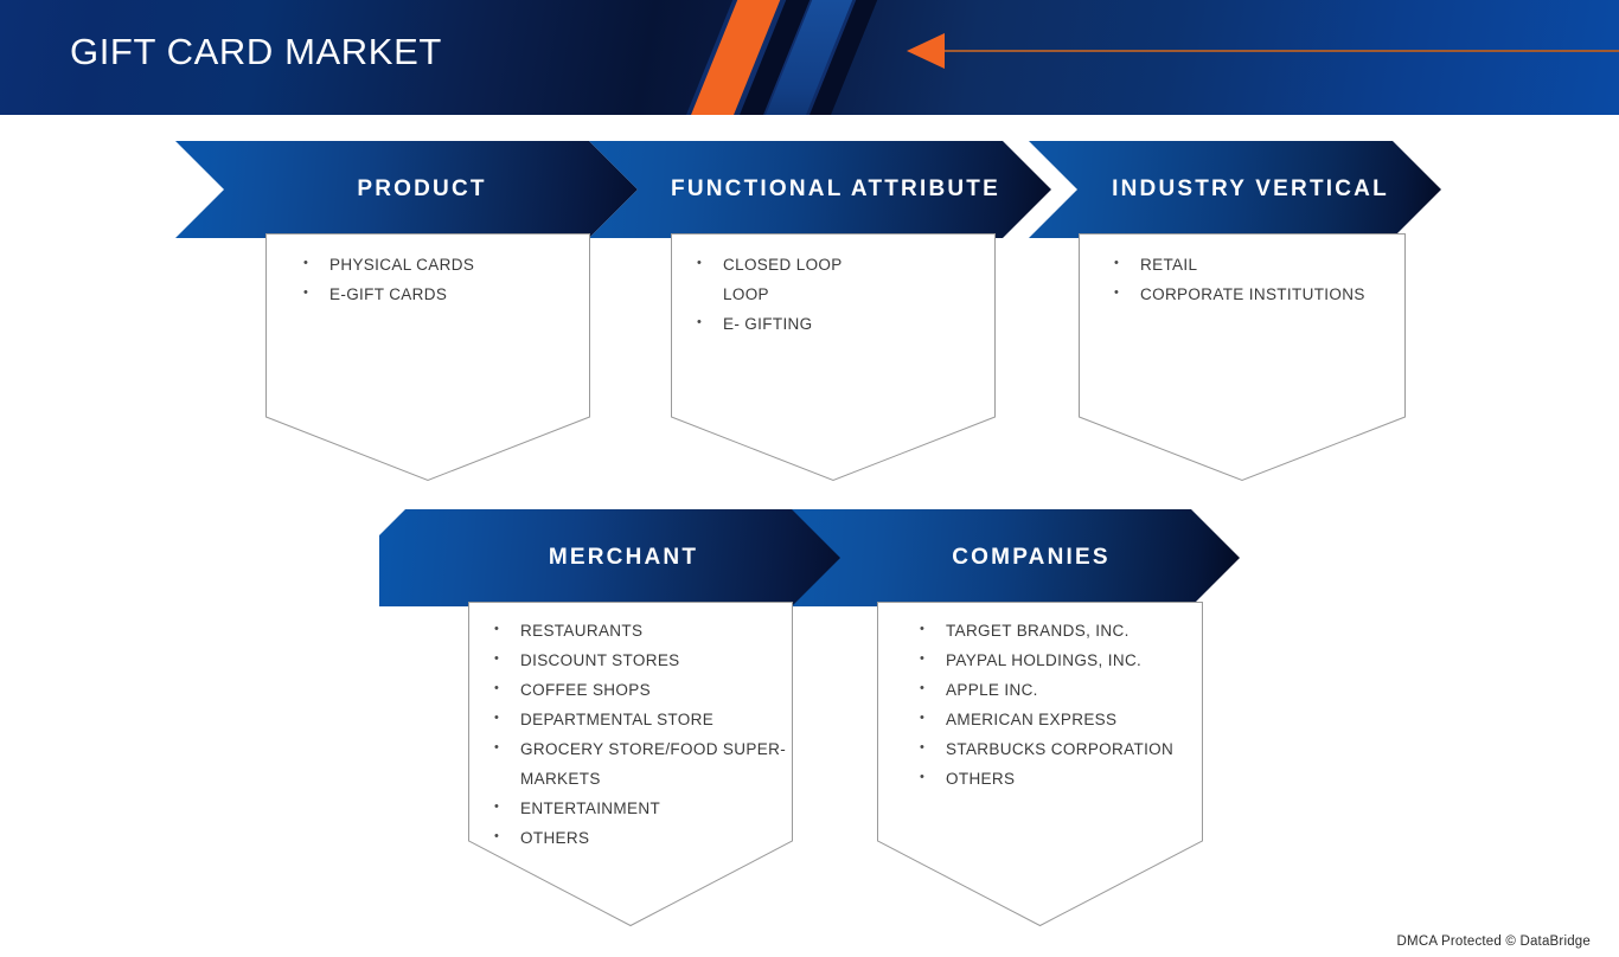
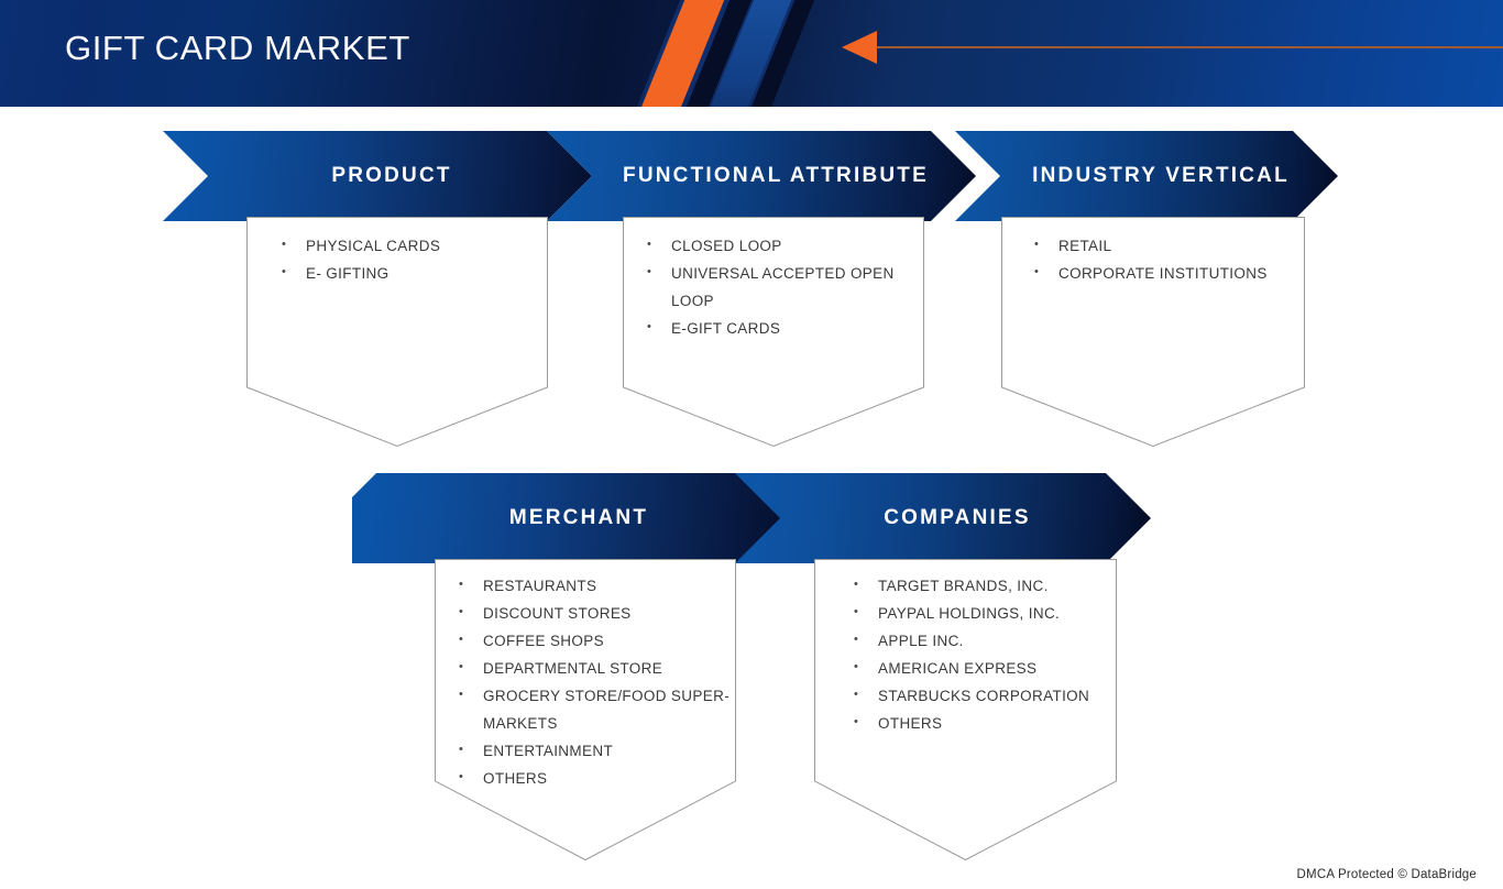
  GIFT CARD MARKET
  PRODUCT
  FUNCTIONAL ATTRIBUTE
  INDUSTRY VERTICAL
  PHYSICAL CARDS
- E-GIFT CARDS
+ E- GIFTING
  CLOSED LOOP
+ UNIVERSAL ACCEPTED OPEN
  LOOP
- E- GIFTING
+ E-GIFT CARDS
  RETAIL
  CORPORATE INSTITUTIONS
  MERCHANT
  COMPANIES
  RESTAURANTS
  DISCOUNT STORES
  COFFEE SHOPS
  DEPARTMENTAL STORE
  GROCERY STORE/FOOD SUPER-
  MARKETS
  ENTERTAINMENT
  OTHERS
  TARGET BRANDS, INC.
  PAYPAL HOLDINGS, INC.
  APPLE INC.
  AMERICAN EXPRESS
  STARBUCKS CORPORATION
  OTHERS
  DMCA Protected © DataBridge
